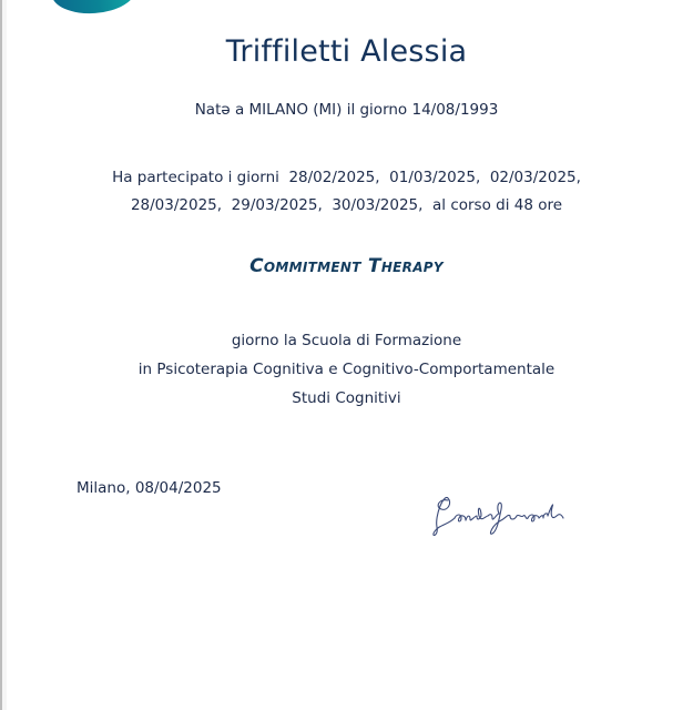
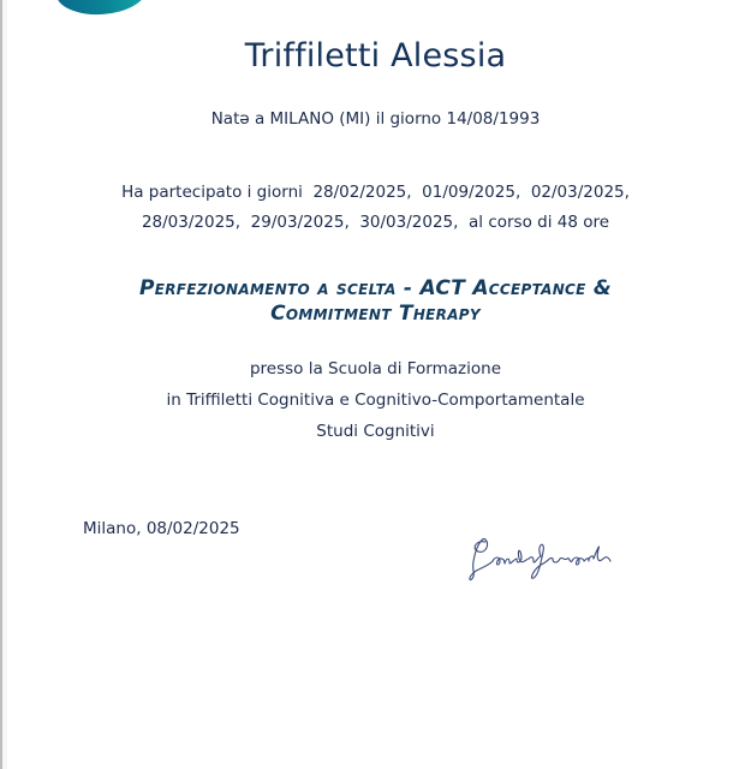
  Triffiletti Alessia
  Natə a MILANO (MI) il giorno 14/08/1993
- Ha partecipato i giorni 28/02/2025, 01/03/2025, 02/03/2025,
+ Ha partecipato i giorni 28/02/2025, 01/09/2025, 02/03/2025,
  28/03/2025, 29/03/2025, 30/03/2025, al corso di 48 ore
+ Perfezionamento a scelta - ACT Acceptance &
  Commitment Therapy
- giorno la Scuola di Formazione
+ presso la Scuola di Formazione
- in Psicoterapia Cognitiva e Cognitivo-Comportamentale
+ in Triffiletti Cognitiva e Cognitivo-Comportamentale
  Studi Cognitivi
- Milano, 08/04/2025
+ Milano, 08/02/2025
